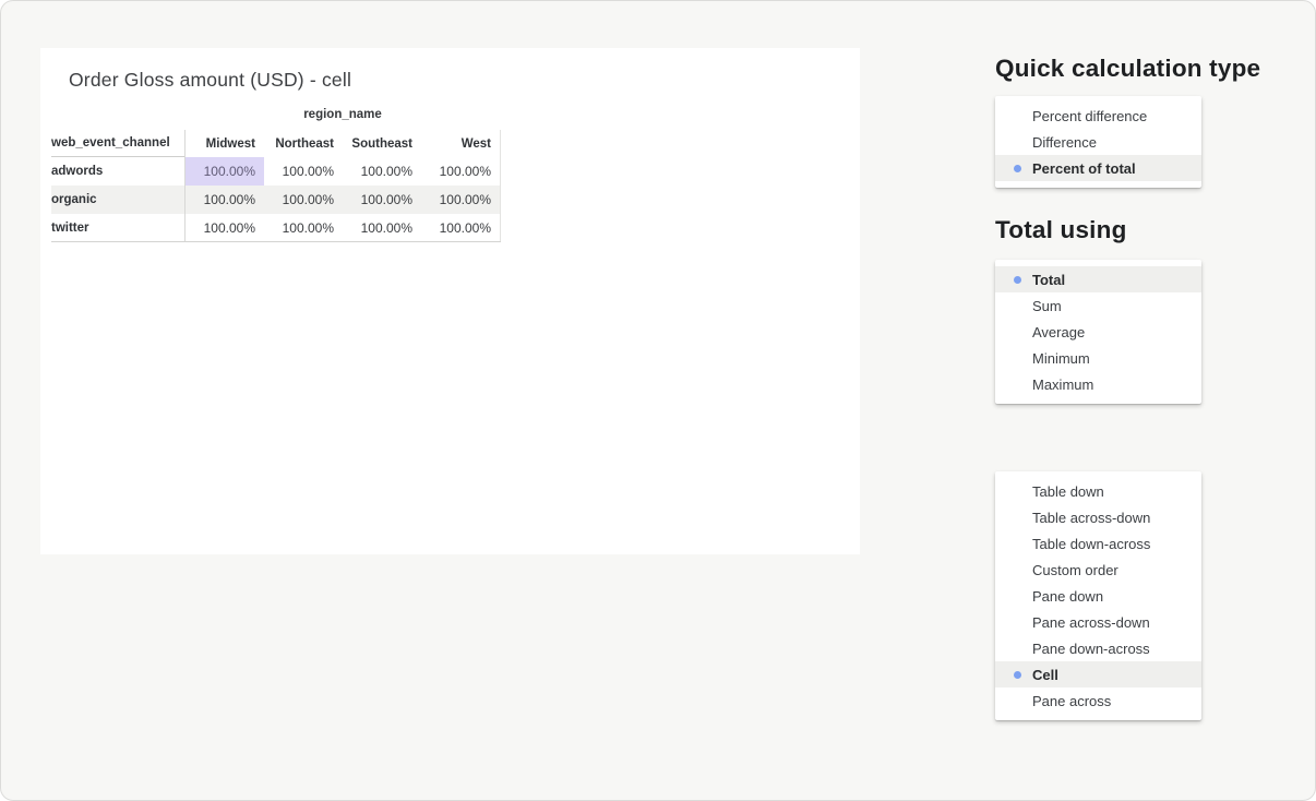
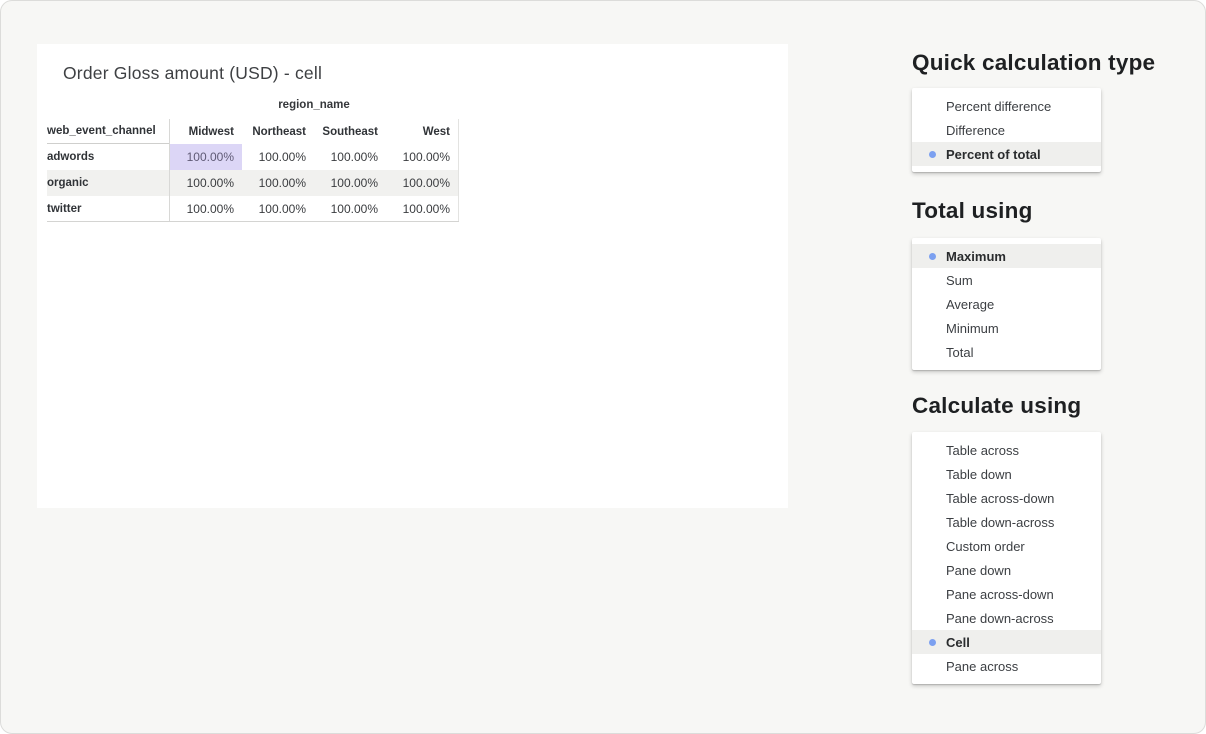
  Order Gloss amount (USD) - cell
  region_name
  web_event_channel
  Midwest
  Northeast
  Southeast
  West
  adwords
  100.00%
  100.00%
  100.00%
  100.00%
  organic
  100.00%
  100.00%
  100.00%
  100.00%
  twitter
  100.00%
  100.00%
  100.00%
  100.00%
  Quick calculation type
  Percent difference
  Difference
  Percent of total
  Total using
- Total
+ Maximum
  Sum
  Average
  Minimum
- Maximum
+ Total
+ Calculate using
+ Table across
  Table down
  Table across-down
  Table down-across
  Custom order
  Pane down
  Pane across-down
  Pane down-across
  Cell
  Pane across
